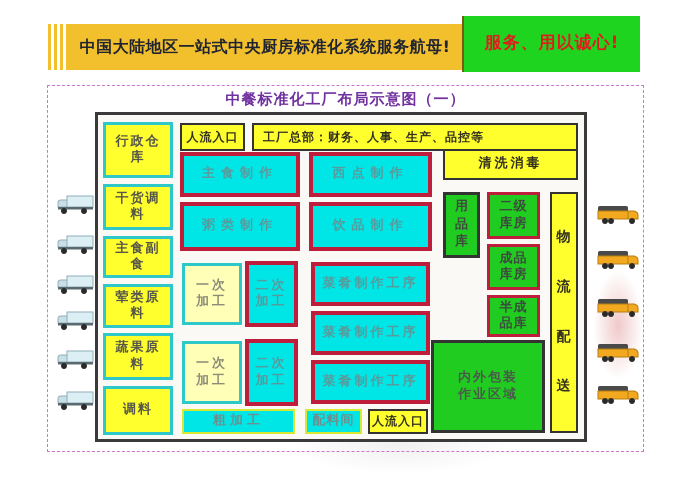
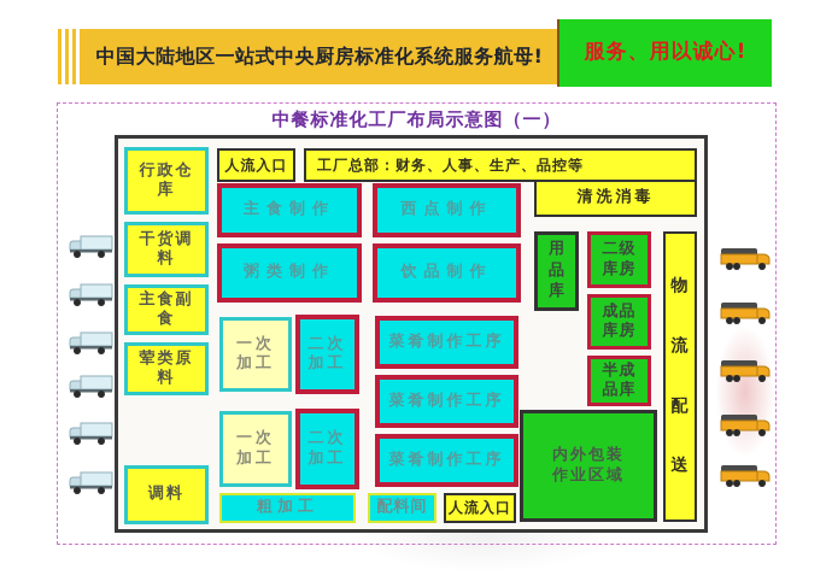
  中国大陆地区一站式中央厨房标准化系统服务航母!
  服务、用以诚心!
  中餐标准化工厂布局示意图（一）
  行政仓库
  干货调料
  主食副食
  荤类原料
- 蔬果原料
  调料
  人流入口
  工厂总部：财务、人事、生产、品控等
  主食制作
  西点制作
  粥类制作
  饮品制作
  清洗消毒
  用
  品
  库
  二级库房
  成品库房
  半成品库
  内外包装作业区域
  物
  流
  配
  送
  一次加工
  二次加工
  一次加工
  二次加工
  菜肴制作工序
  菜肴制作工序
  菜肴制作工序
  粗加工
  配料间
  人流入口
